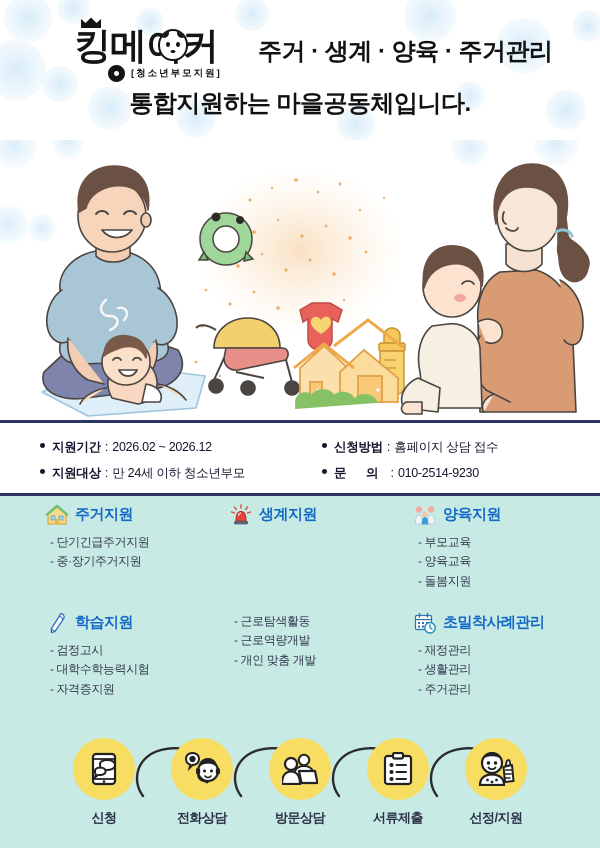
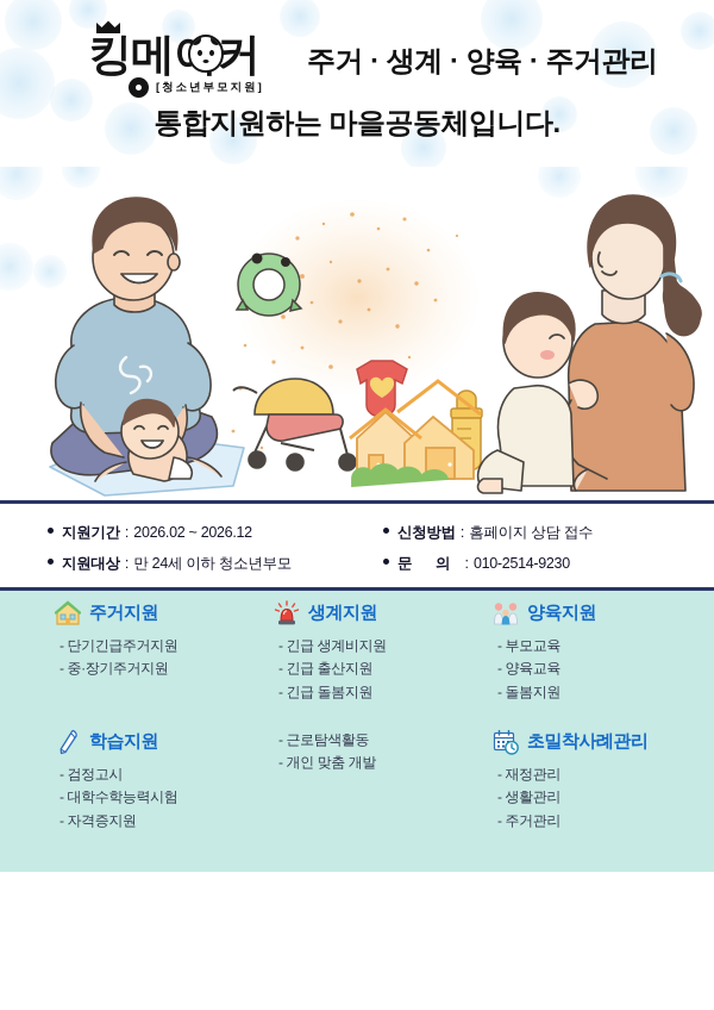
  킹메커
  [청소년부모지원]
  주거 · 생계 · 양육 · 주거관리
  통합지원하는 마을공동체입니다.
  지원기간
  :
  2026.02 ~ 2026.12
  지원대상
  :
  만 24세 이하 청소년부모
  신청방법
  :
  홈페이지 상담 접수
  문 의
  :
  010-2514-9230
  주거지원
  - 단기긴급주거지원
  - 중·장기주거지원
  생계지원
+ - 긴급 생계비지원
+ - 긴급 출산지원
+ - 긴급 돌봄지원
  양육지원
  - 부모교육
  - 양육교육
  - 돌봄지원
  학습지원
  - 검정고시
  - 대학수학능력시험
  - 자격증지원
  - 근로탐색활동
- - 근로역량개발
  - 개인 맞춤 개발
  초밀착사례관리
  - 재정관리
  - 생활관리
  - 주거관리
- 신청
- 전화상담
- 방문상담
- 서류제출
- 선정/지원
